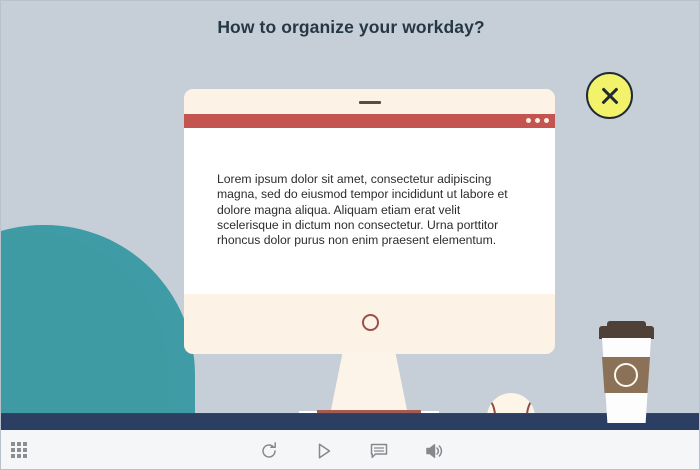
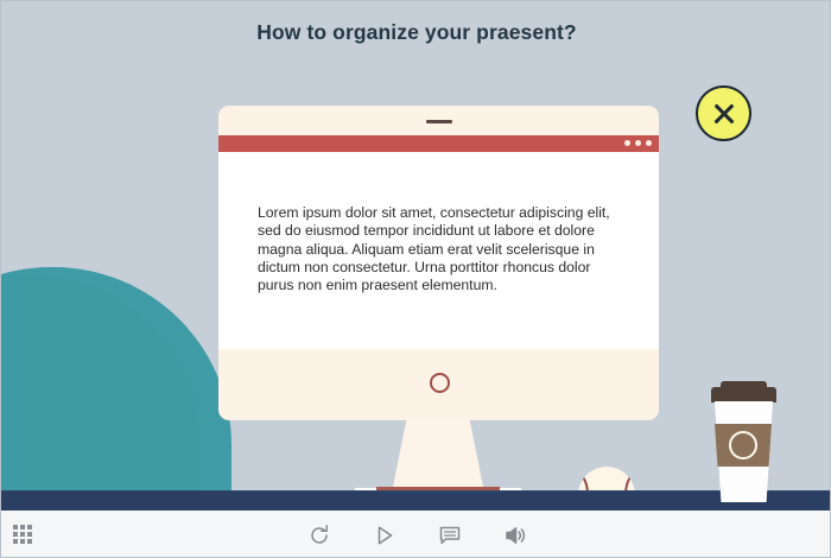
- How to organize your workday?
+ How to organize your praesent?
- Lorem ipsum dolor sit amet, consectetur adipiscing magna, sed do eiusmod tempor incididunt ut labore et dolore magna aliqua. Aliquam etiam erat velit scelerisque in dictum non consectetur. Urna porttitor rhoncus dolor purus non enim praesent elementum.
+ Lorem ipsum dolor sit amet, consectetur adipiscing elit, sed do eiusmod tempor incididunt ut labore et dolore magna aliqua. Aliquam etiam erat velit scelerisque in dictum non consectetur. Urna porttitor rhoncus dolor purus non enim praesent elementum.
